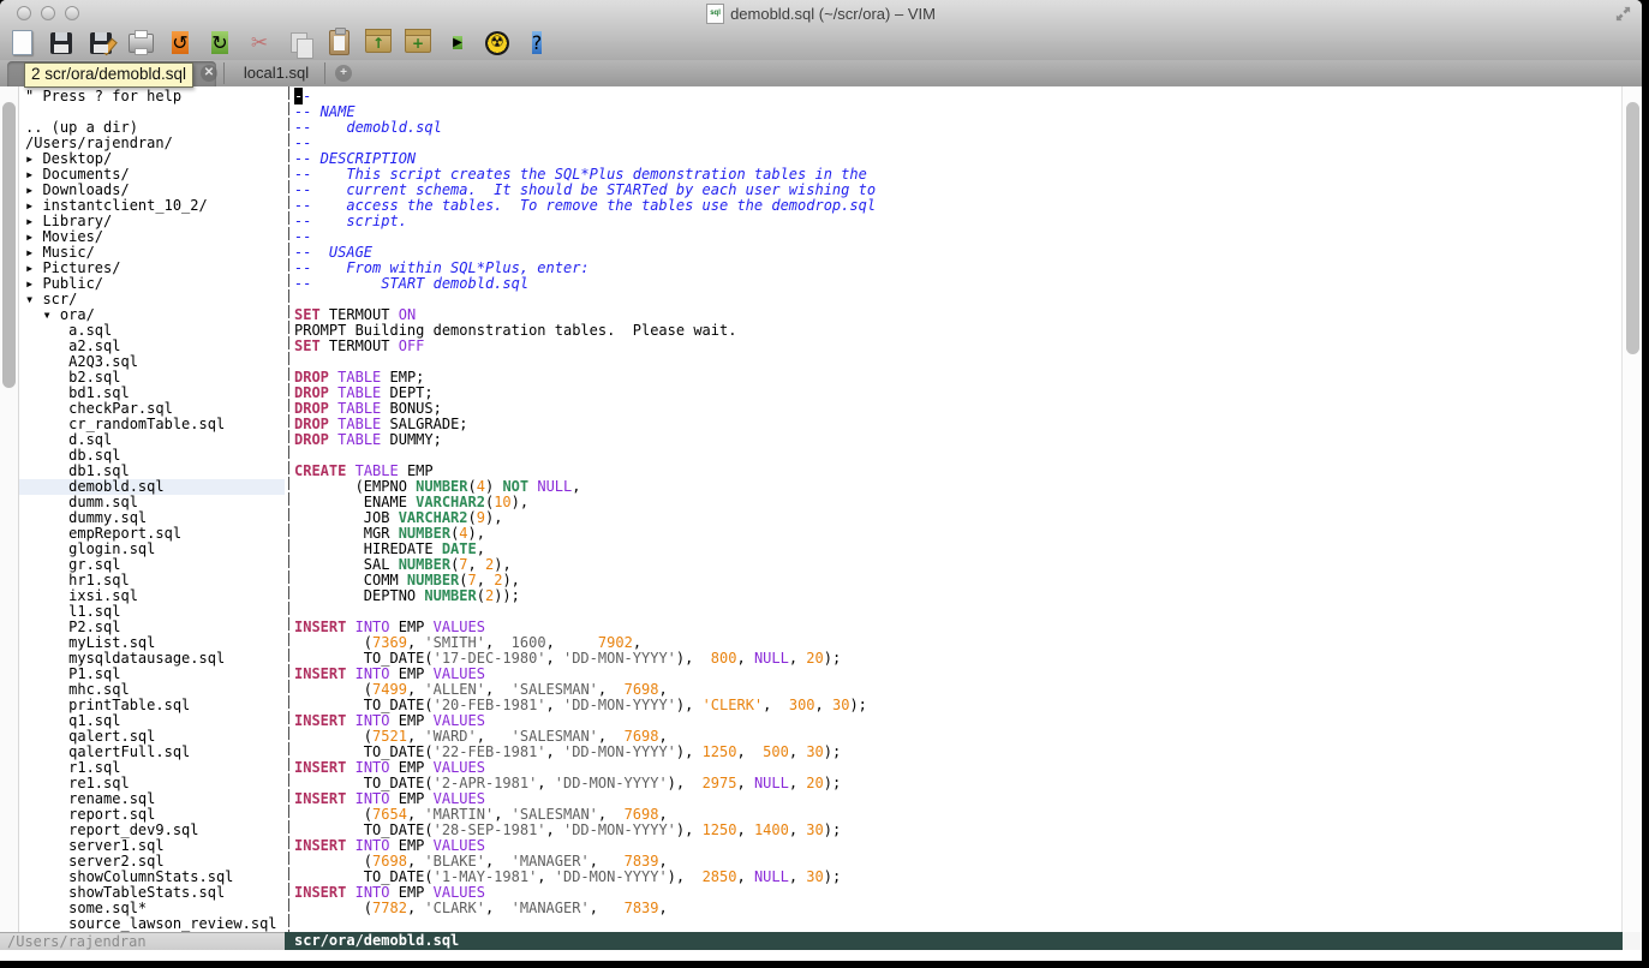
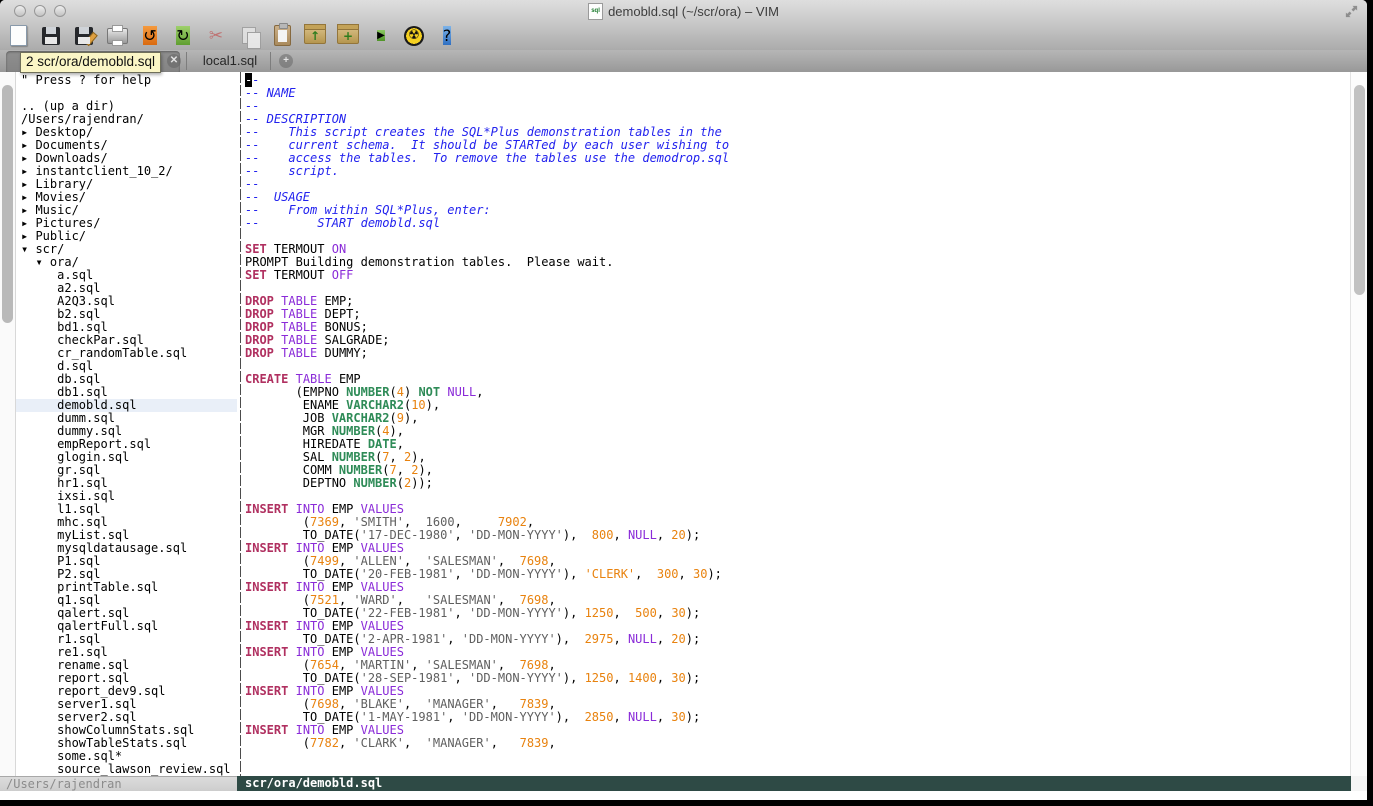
  demobld.sql (~/scr/ora) – VIM
  ↺
  ↻
  ✂
  ↑
  +
  ▶
  ☢
  ?
  ✕
  local1.sql
  +
  2 scr/ora/demobld.sql
  " Press ? for help
  .. (up a dir)
  /Users/rajendran/
  ▸ Desktop/
  ▸ Documents/
  ▸ Downloads/
  ▸ instantclient_10_2/
  ▸ Library/
  ▸ Movies/
  ▸ Music/
  ▸ Pictures/
  ▸ Public/
  ▾ scr/
  ▾ ora/
  a.sql
  a2.sql
  A2Q3.sql
  b2.sql
  bd1.sql
  checkPar.sql
  cr_randomTable.sql
  d.sql
  db.sql
  db1.sql
  demobld.sql
  dumm.sql
  dummy.sql
  empReport.sql
  glogin.sql
  gr.sql
  hr1.sql
  ixsi.sql
  l1.sql
- P2.sql
+ mhc.sql
  myList.sql
  mysqldatausage.sql
  P1.sql
- mhc.sql
+ P2.sql
  printTable.sql
  q1.sql
  qalert.sql
  qalertFull.sql
  r1.sql
  re1.sql
  rename.sql
  report.sql
  report_dev9.sql
  server1.sql
  server2.sql
  showColumnStats.sql
  showTableStats.sql
  some.sql*
  source_lawson_review.sql
  --
  -- NAME
- -- demobld.sql
  --
  -- DESCRIPTION
  -- This script creates the SQL*Plus demonstration tables in the
  -- current schema. It should be STARTed by each user wishing to
  -- access the tables. To remove the tables use the demodrop.sql
  -- script.
  --
  -- USAGE
  -- From within SQL*Plus, enter:
  -- START demobld.sql
  SET TERMOUT ON
  PROMPT Building demonstration tables. Please wait.
  SET TERMOUT OFF
  DROP TABLE EMP;
  DROP TABLE DEPT;
  DROP TABLE BONUS;
  DROP TABLE SALGRADE;
  DROP TABLE DUMMY;
  CREATE TABLE EMP
  (EMPNO NUMBER(4) NOT NULL,
  ENAME VARCHAR2(10),
  JOB VARCHAR2(9),
  MGR NUMBER(4),
  HIREDATE DATE,
  SAL NUMBER(7, 2),
  COMM NUMBER(7, 2),
  DEPTNO NUMBER(2));
  INSERT INTO EMP VALUES
  (7369, 'SMITH', 1600, 7902,
  TO_DATE('17-DEC-1980', 'DD-MON-YYYY'), 800, NULL, 20);
  INSERT INTO EMP VALUES
  (7499, 'ALLEN', 'SALESMAN', 7698,
  TO_DATE('20-FEB-1981', 'DD-MON-YYYY'), 'CLERK', 300, 30);
  INSERT INTO EMP VALUES
  (7521, 'WARD', 'SALESMAN', 7698,
  TO_DATE('22-FEB-1981', 'DD-MON-YYYY'), 1250, 500, 30);
  INSERT INTO EMP VALUES
  TO_DATE('2-APR-1981', 'DD-MON-YYYY'), 2975, NULL, 20);
  INSERT INTO EMP VALUES
  (7654, 'MARTIN', 'SALESMAN', 7698,
  TO_DATE('28-SEP-1981', 'DD-MON-YYYY'), 1250, 1400, 30);
  INSERT INTO EMP VALUES
  (7698, 'BLAKE', 'MANAGER', 7839,
  TO_DATE('1-MAY-1981', 'DD-MON-YYYY'), 2850, NULL, 30);
  INSERT INTO EMP VALUES
  (7782, 'CLARK', 'MANAGER', 7839,
  /Users/rajendran
  scr/ora/demobld.sql
